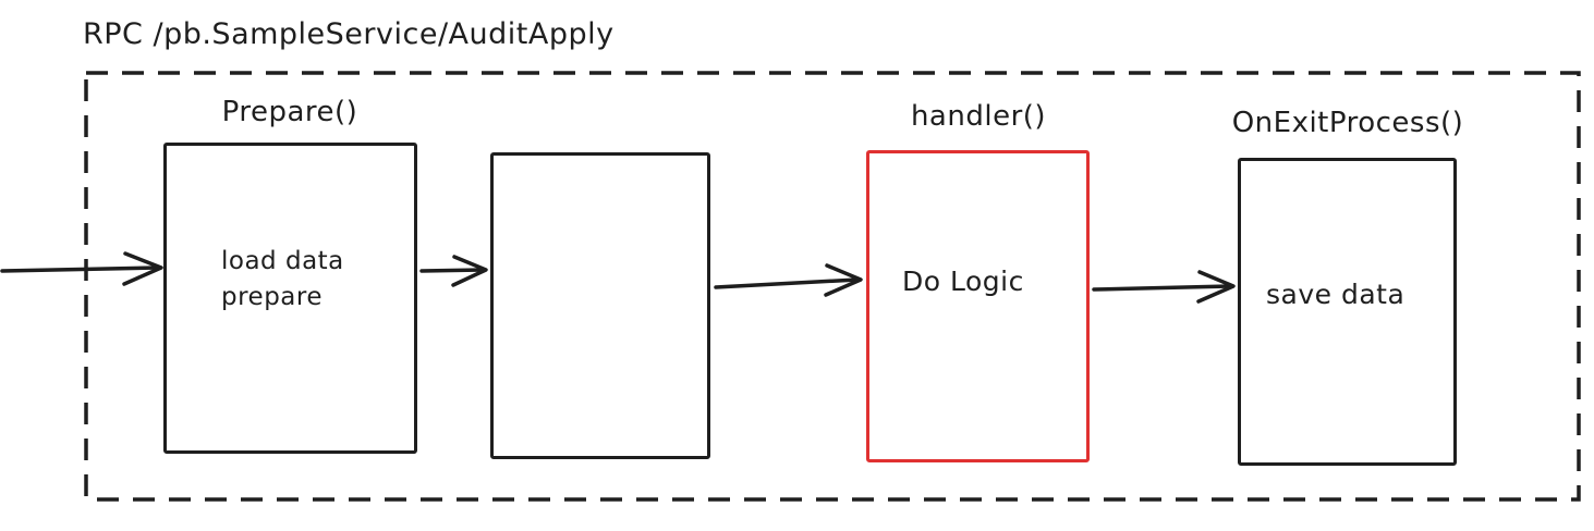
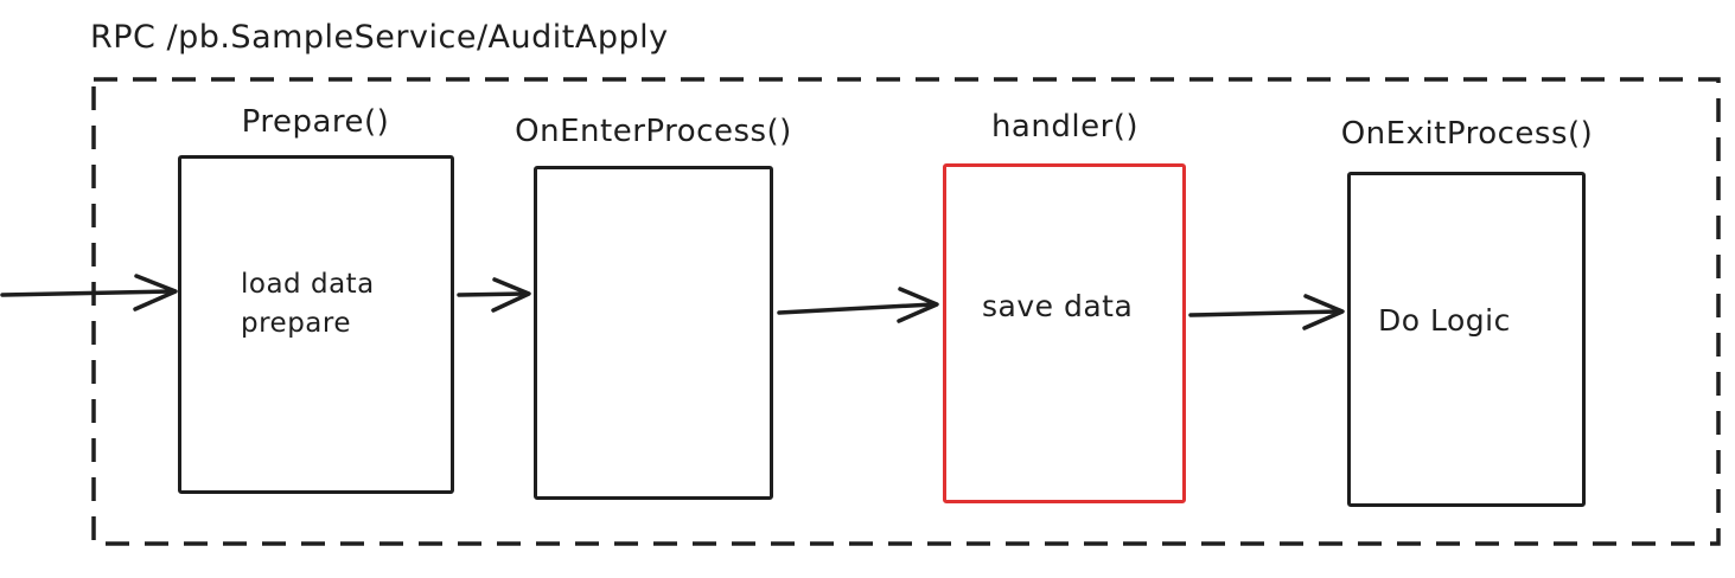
  RPC /pb.SampleService/AuditApply
  Prepare()
  load data
  prepare
+ OnEnterProcess()
  handler()
- Do Logic
+ save data
  OnExitProcess()
- save data
+ Do Logic
